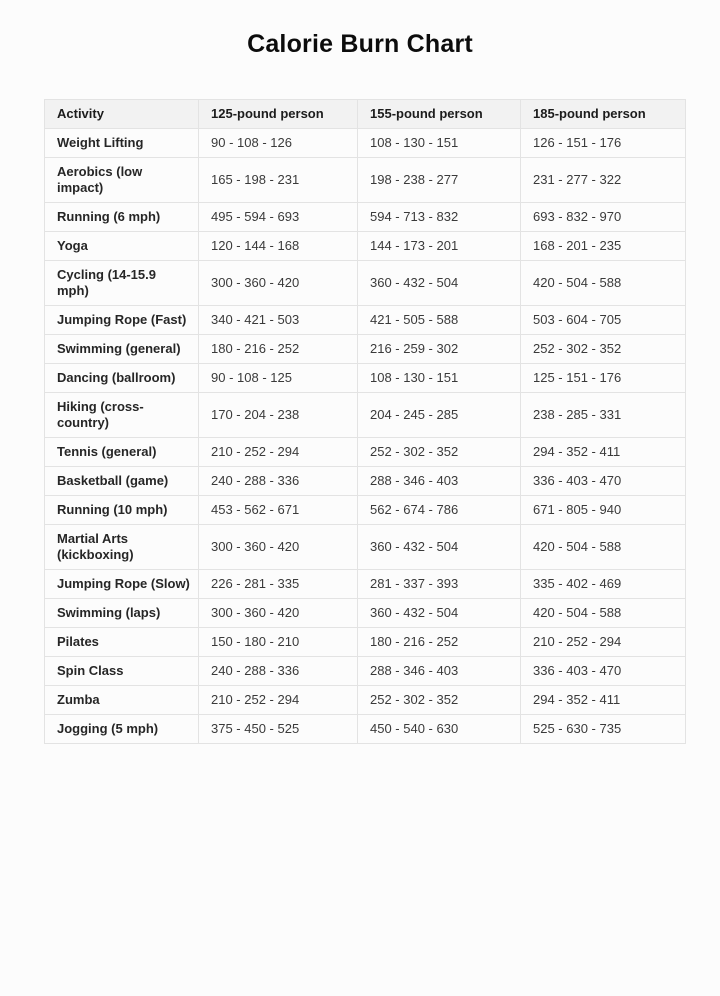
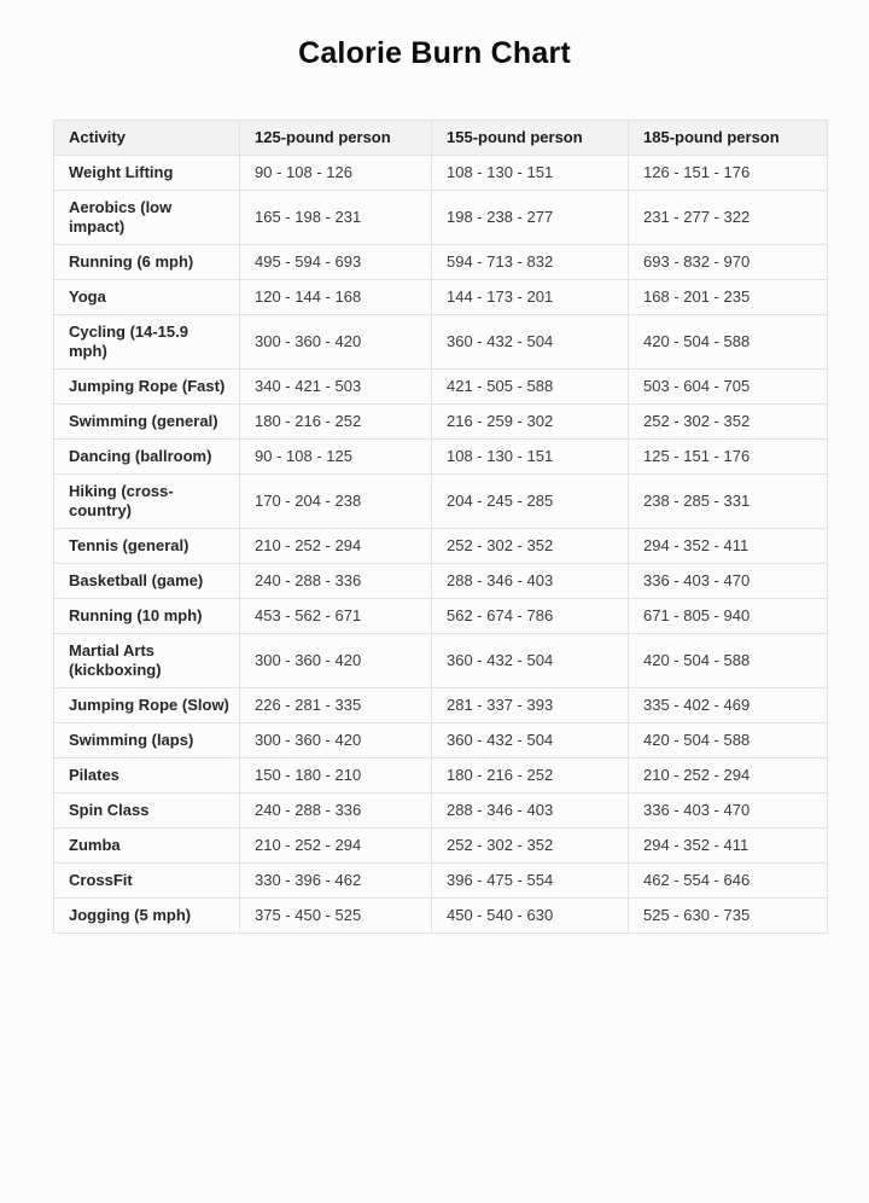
  Calorie Burn Chart
  Activity	125-pound person	155-pound person	185-pound person
  Weight Lifting	90 - 108 - 126	108 - 130 - 151	126 - 151 - 176
  Aerobics (low impact)	165 - 198 - 231	198 - 238 - 277	231 - 277 - 322
  Running (6 mph)	495 - 594 - 693	594 - 713 - 832	693 - 832 - 970
  Yoga	120 - 144 - 168	144 - 173 - 201	168 - 201 - 235
  Cycling (14-15.9 mph)	300 - 360 - 420	360 - 432 - 504	420 - 504 - 588
  Jumping Rope (Fast)	340 - 421 - 503	421 - 505 - 588	503 - 604 - 705
  Swimming (general)	180 - 216 - 252	216 - 259 - 302	252 - 302 - 352
  Dancing (ballroom)	90 - 108 - 125	108 - 130 - 151	125 - 151 - 176
  Hiking (cross-country)	170 - 204 - 238	204 - 245 - 285	238 - 285 - 331
  Tennis (general)	210 - 252 - 294	252 - 302 - 352	294 - 352 - 411
  Basketball (game)	240 - 288 - 336	288 - 346 - 403	336 - 403 - 470
  Running (10 mph)	453 - 562 - 671	562 - 674 - 786	671 - 805 - 940
  Martial Arts (kickboxing)	300 - 360 - 420	360 - 432 - 504	420 - 504 - 588
  Jumping Rope (Slow)	226 - 281 - 335	281 - 337 - 393	335 - 402 - 469
  Swimming (laps)	300 - 360 - 420	360 - 432 - 504	420 - 504 - 588
  Pilates	150 - 180 - 210	180 - 216 - 252	210 - 252 - 294
  Spin Class	240 - 288 - 336	288 - 346 - 403	336 - 403 - 470
  Zumba	210 - 252 - 294	252 - 302 - 352	294 - 352 - 411
+ CrossFit	330 - 396 - 462	396 - 475 - 554	462 - 554 - 646
  Jogging (5 mph)	375 - 450 - 525	450 - 540 - 630	525 - 630 - 735
